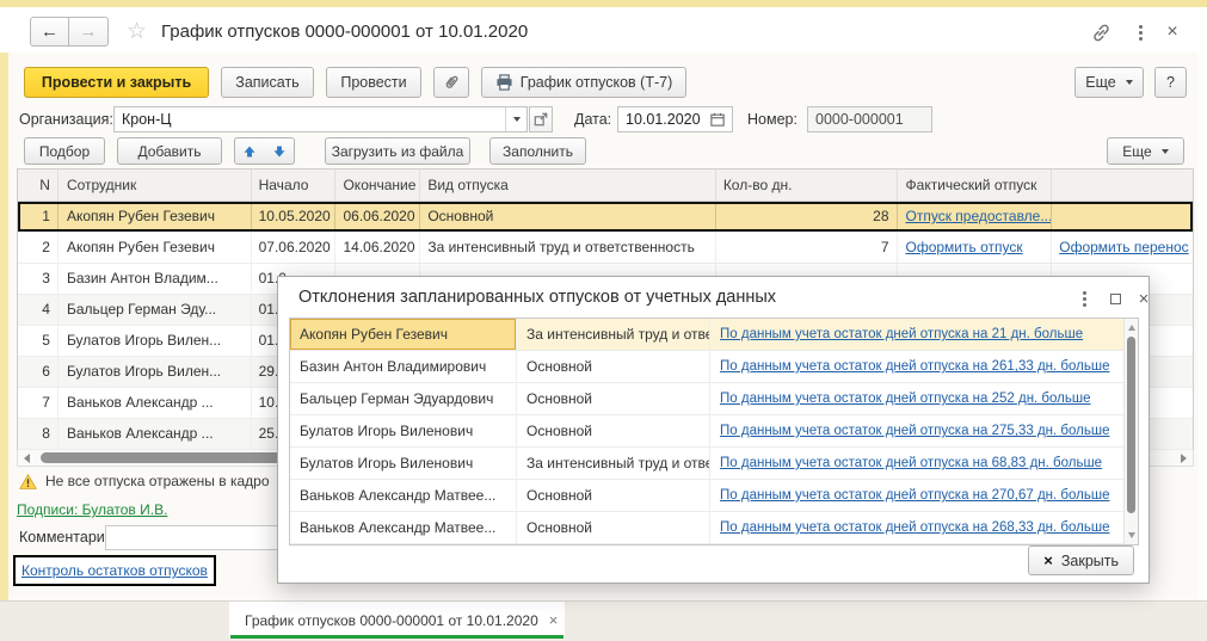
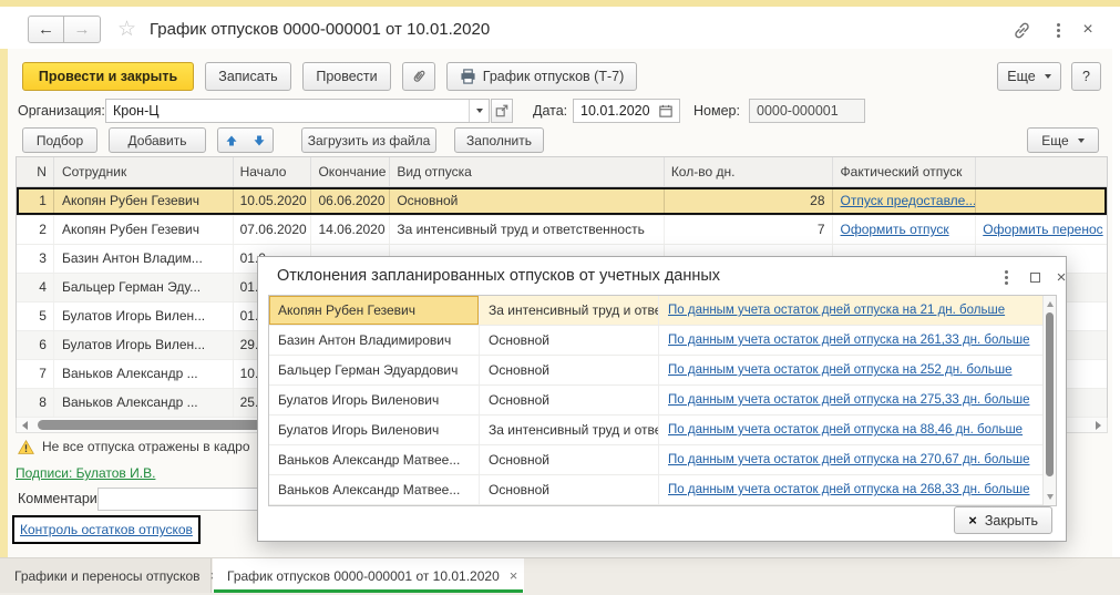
  ←
  →
  ☆
  График отпусков 0000-000001 от 10.01.2020
  ×
  Провести и закрыть
  Записать
  Провести
  График отпусков (Т-7)
  Еще
  ?
  Организация:
  Крон-Ц
  Дата:
  10.01.2020
  Номер:
  0000-000001
  Подбор
  Добавить
  Загрузить из файла
  Заполнить
  Еще
  N
  Сотрудник
  Начало
  Окончание
  Вид отпуска
  Кол-во дн.
  Фактический отпуск
  1
  Акопян Рубен Гезевич
  10.05.2020
  06.06.2020
  Основной
  28
  Отпуск предоставле...
  2
  Акопян Рубен Гезевич
  07.06.2020
  14.06.2020
  За интенсивный труд и ответственность
  7
  Оформить отпуск
  Оформить перенос
  3
  Базин Антон Владим...
  4
  Бальцер Герман Эду...
  5
  Булатов Игорь Вилен...
  6
  Булатов Игорь Вилен...
  7
  Ваньков Александр ...
  8
  Ваньков Александр ...
  Не все отпуска отражены в кадро
  Подписи: Булатов И.В.
  Комментари
  Контроль остатков отпусков
+ Графики и переносы отпусков
  График отпусков 0000-000001 от 10.01.2020
  ×
  Отклонения запланированных отпусков от учетных данных
  ×
  Акопян Рубен Гезевич
  За интенсивный труд и отве
  По данным учета остаток дней отпуска на 21 дн. больше
  Базин Антон Владимирович
  Основной
  По данным учета остаток дней отпуска на 261,33 дн. больше
  Бальцер Герман Эдуардович
  Основной
  По данным учета остаток дней отпуска на 252 дн. больше
  Булатов Игорь Виленович
  Основной
  По данным учета остаток дней отпуска на 275,33 дн. больше
  Булатов Игорь Виленович
  За интенсивный труд и отве
- По данным учета остаток дней отпуска на 68,83 дн. больше
+ По данным учета остаток дней отпуска на 88,46 дн. больше
  Ваньков Александр Матвее...
  Основной
  По данным учета остаток дней отпуска на 270,67 дн. больше
  Ваньков Александр Матвее...
  Основной
  По данным учета остаток дней отпуска на 268,33 дн. больше
  ×
  Закрыть
